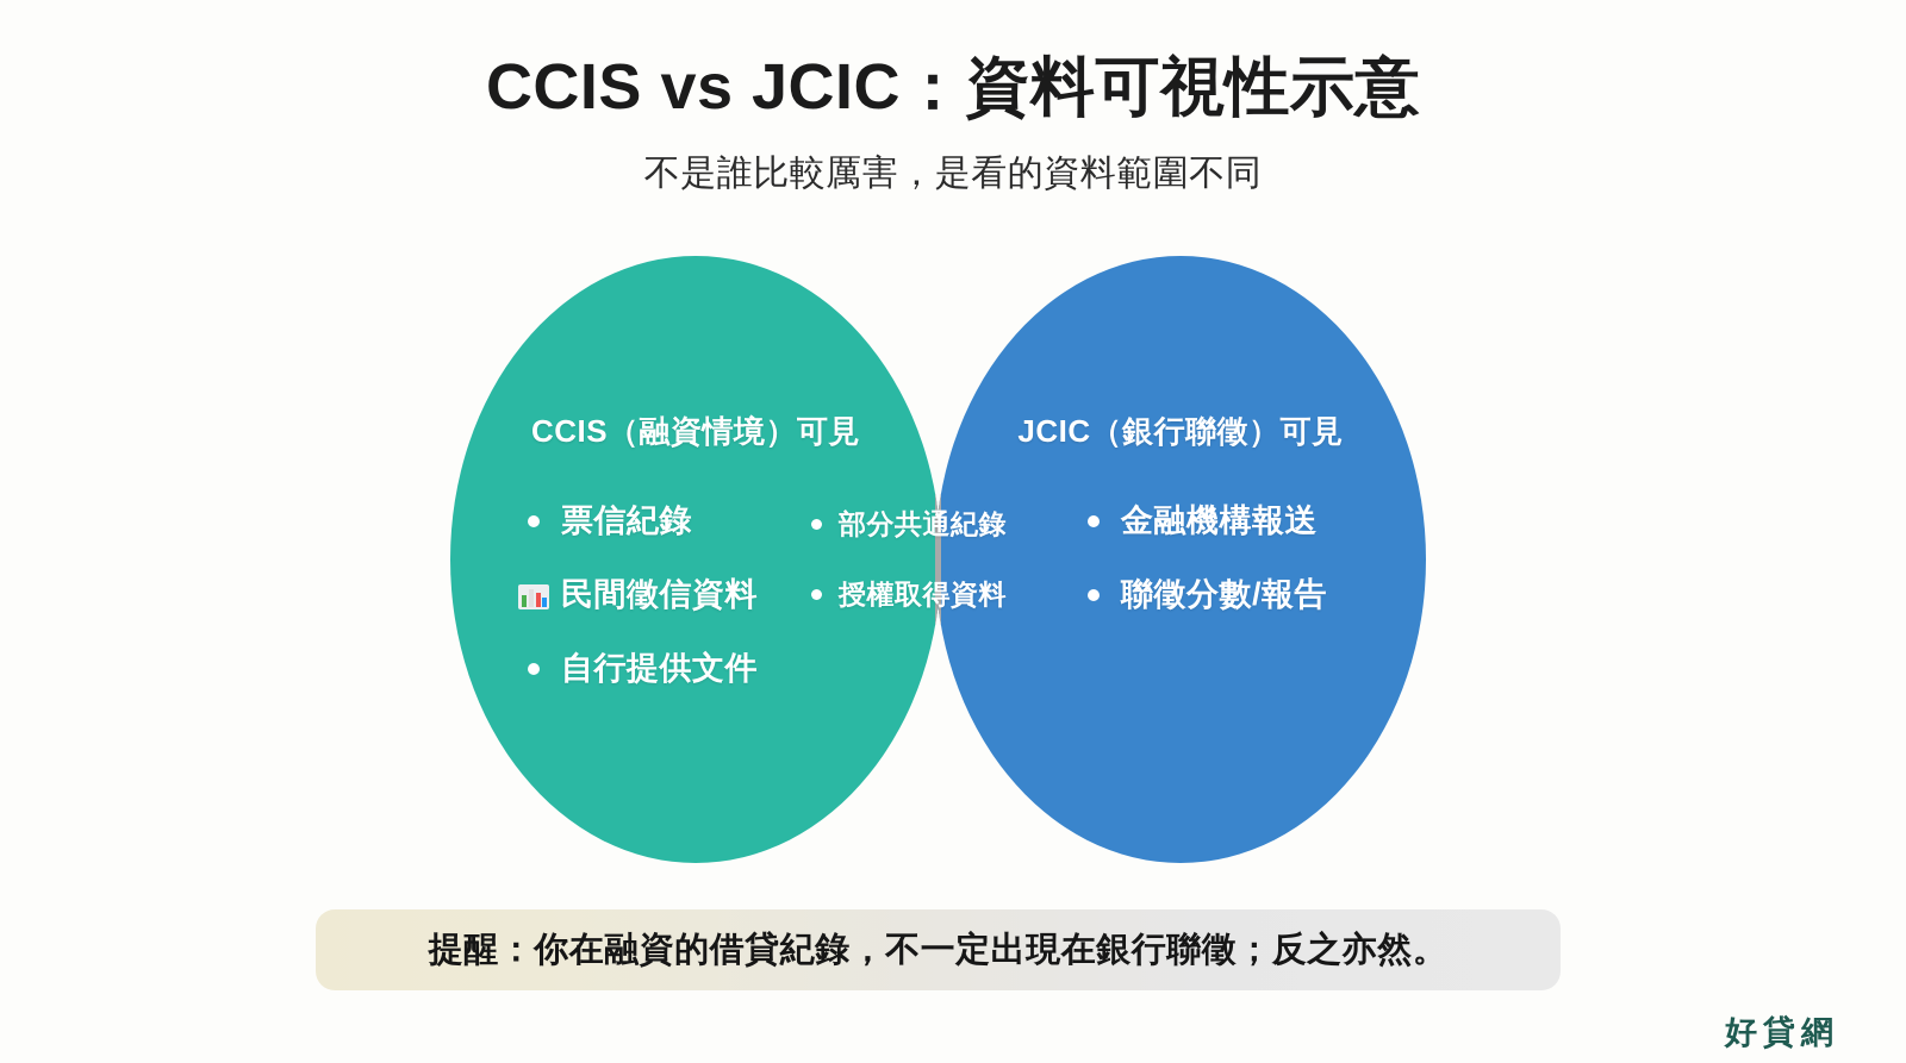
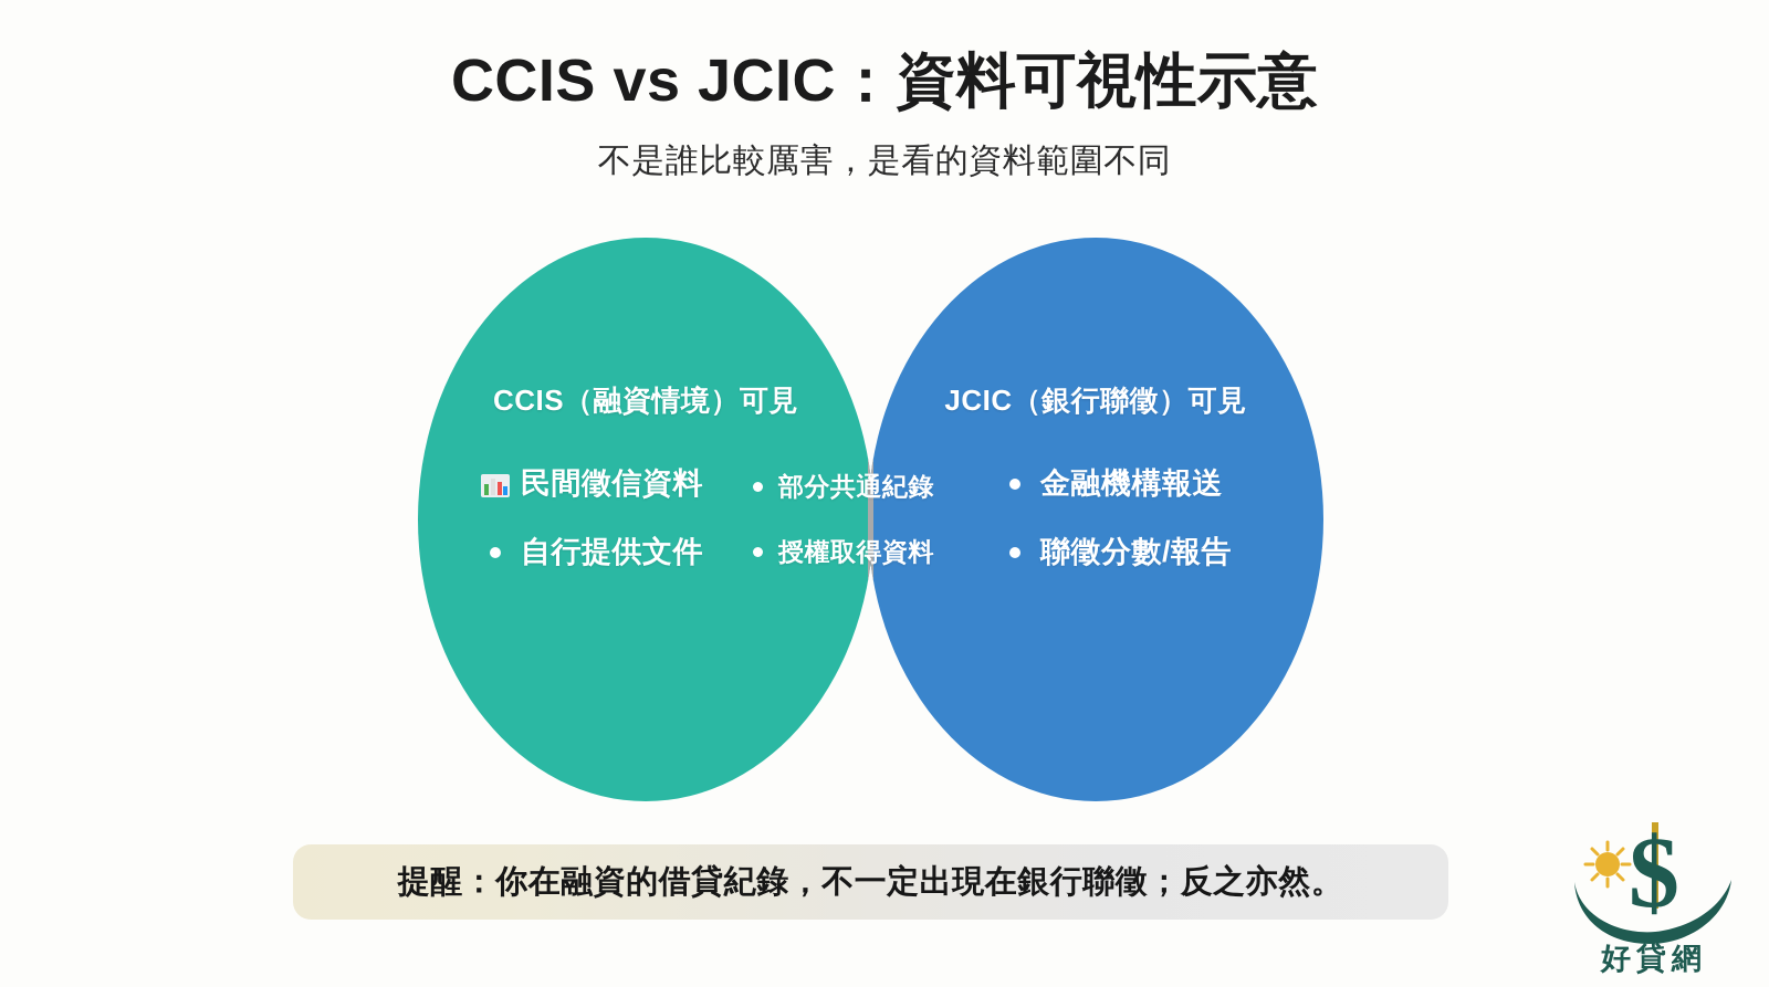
  CCIS vs JCIC：資料可視性示意
  不是誰比較厲害，是看的資料範圍不同
  CCIS（融資情境）可見
  JCIC（銀行聯徵）可見
- 票信紀錄
  民間徵信資料
  自行提供文件
  部分共通紀錄
  授權取得資料
  金融機構報送
  聯徵分數/報告
  提醒：你在融資的借貸紀錄，不一定出現在銀行聯徵；反之亦然。
+ $
  好貸網
